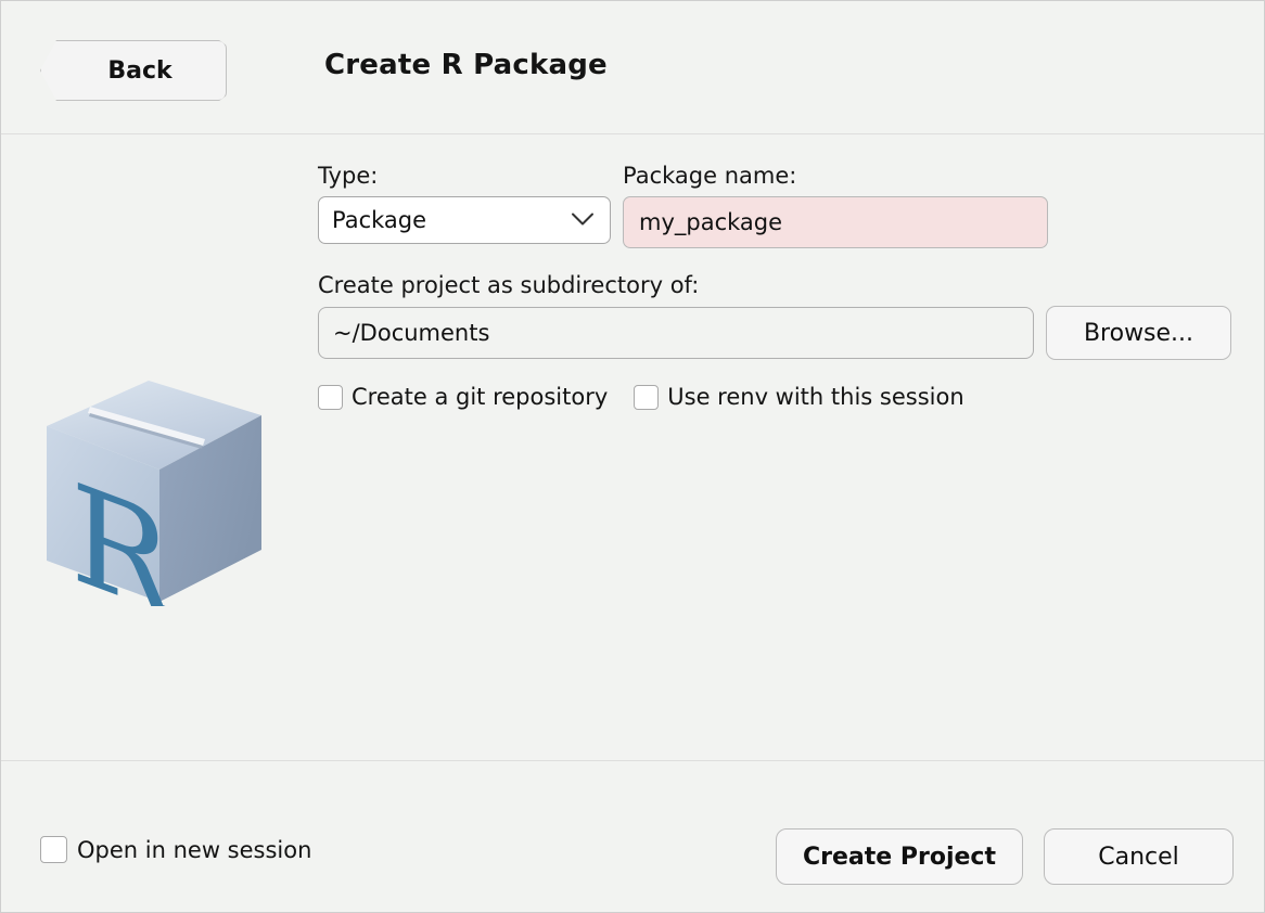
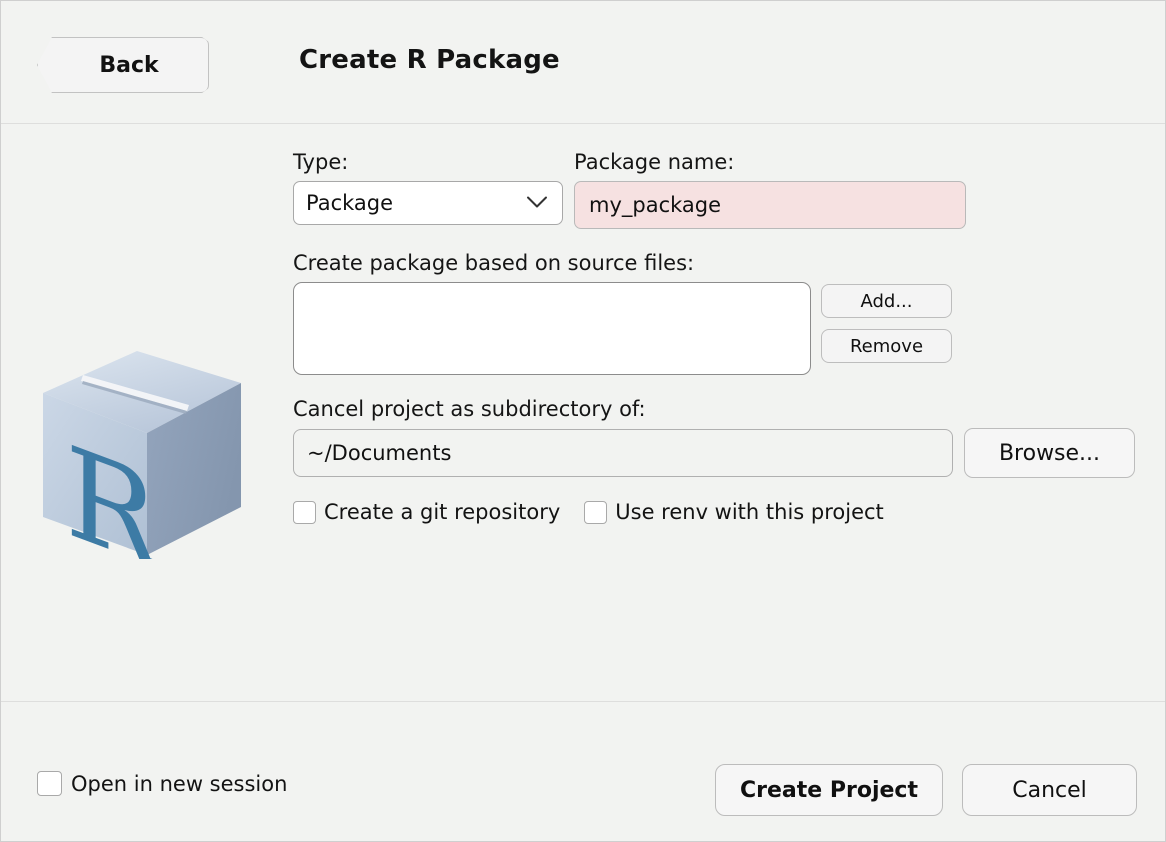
  Back
  Create R Package
  Type:
  Package
  Package name:
  my_package
+ Create package based on source files:
+ Add...
+ Remove
- Create project as subdirectory of:
+ Cancel project as subdirectory of:
  ~/Documents
  Browse...
  Create a git repository
- Use renv with this session
+ Use renv with this project
  Open in new session
  Create Project
  Cancel
